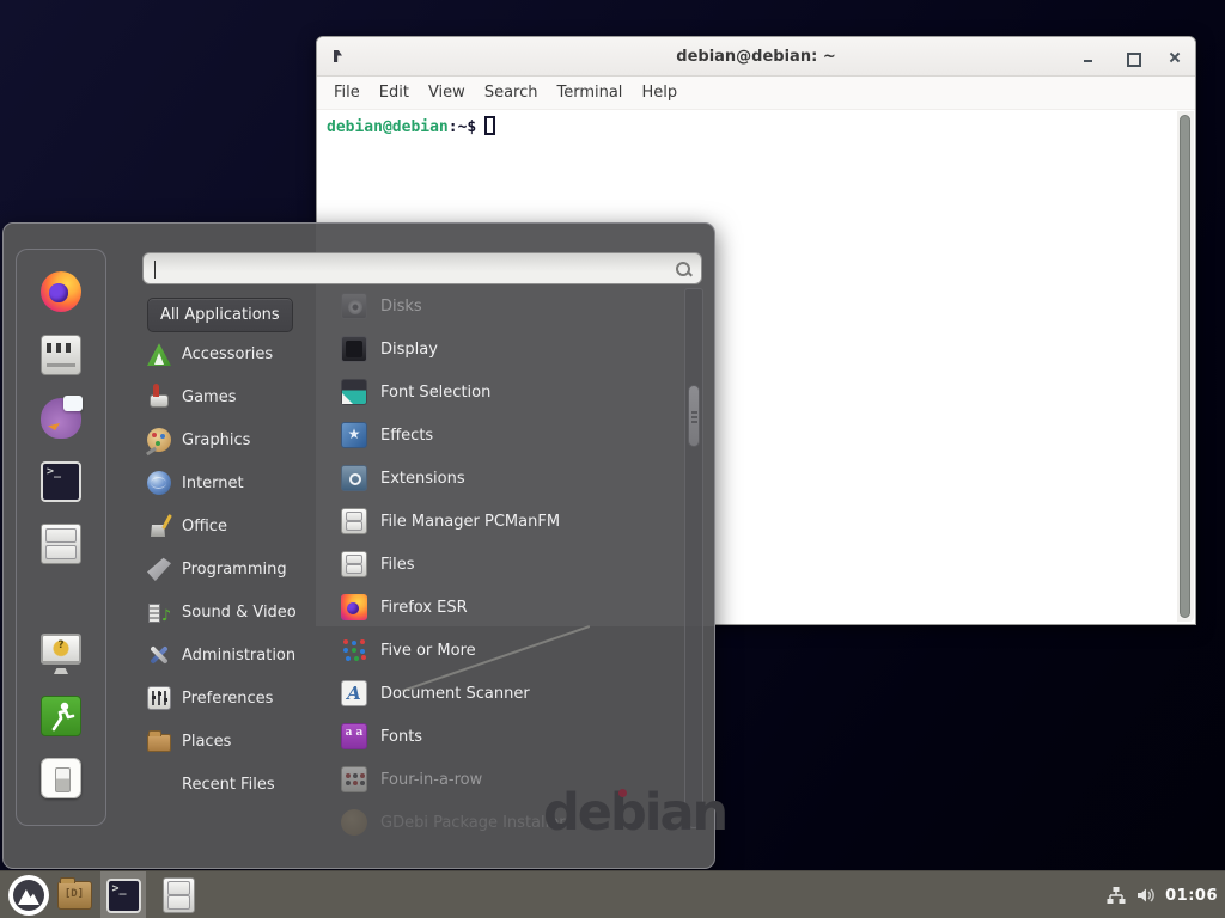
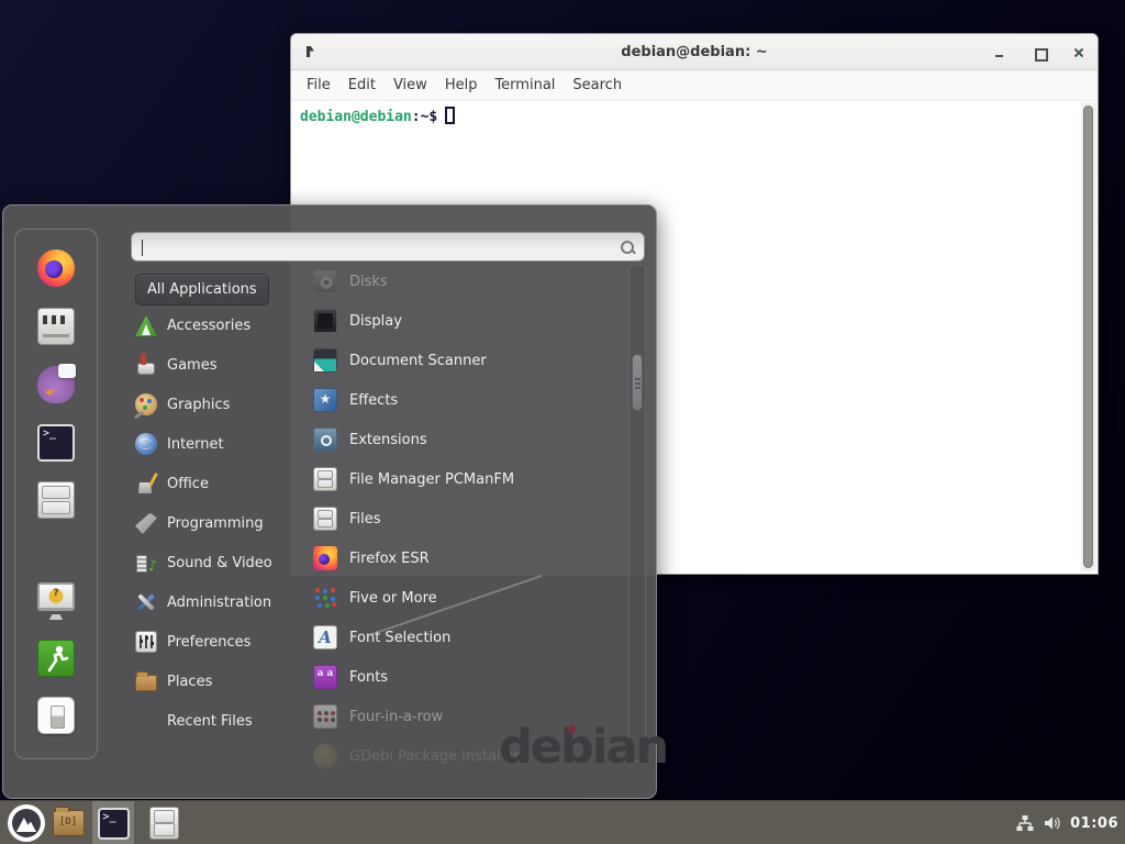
  debian@debian: ~
  File
  Edit
  View
- Search
+ Help
  Terminal
- Help
+ Search
  debian@debian:~$
  All Applications
  Accessories
  Games
  Graphics
  Internet
  Office
  Programming
  Sound & Video
  Administration
  Preferences
  Places
  Recent Files
  Disks
  Display
- Font Selection
+ Document Scanner
  Effects
  Extensions
  File Manager PCManFM
  Files
  Firefox ESR
  Five or More
- Document Scanner
+ Font Selection
  Fonts
  Four-in-a-row
  GDebi Package Installer
  debian
  01:06
